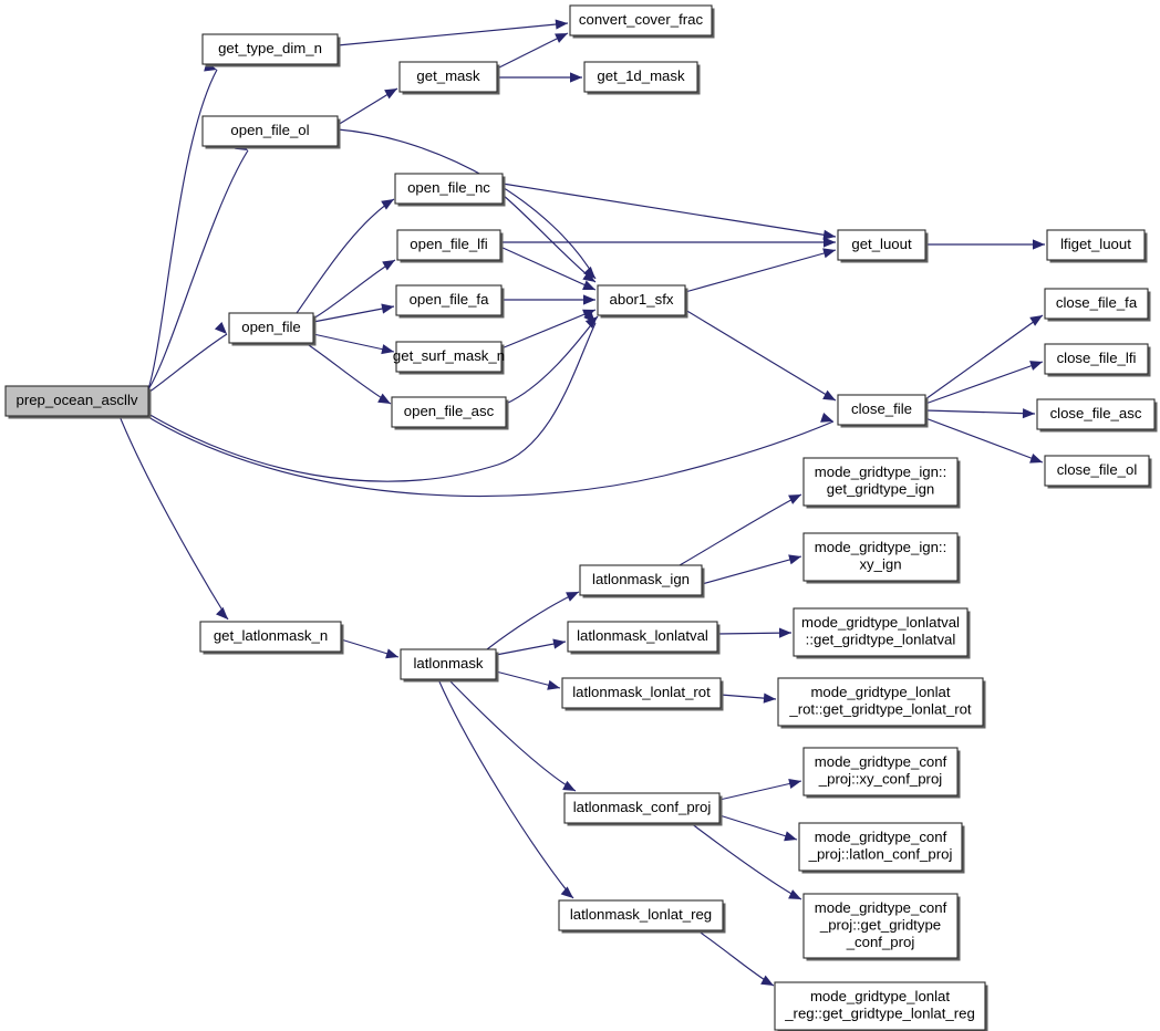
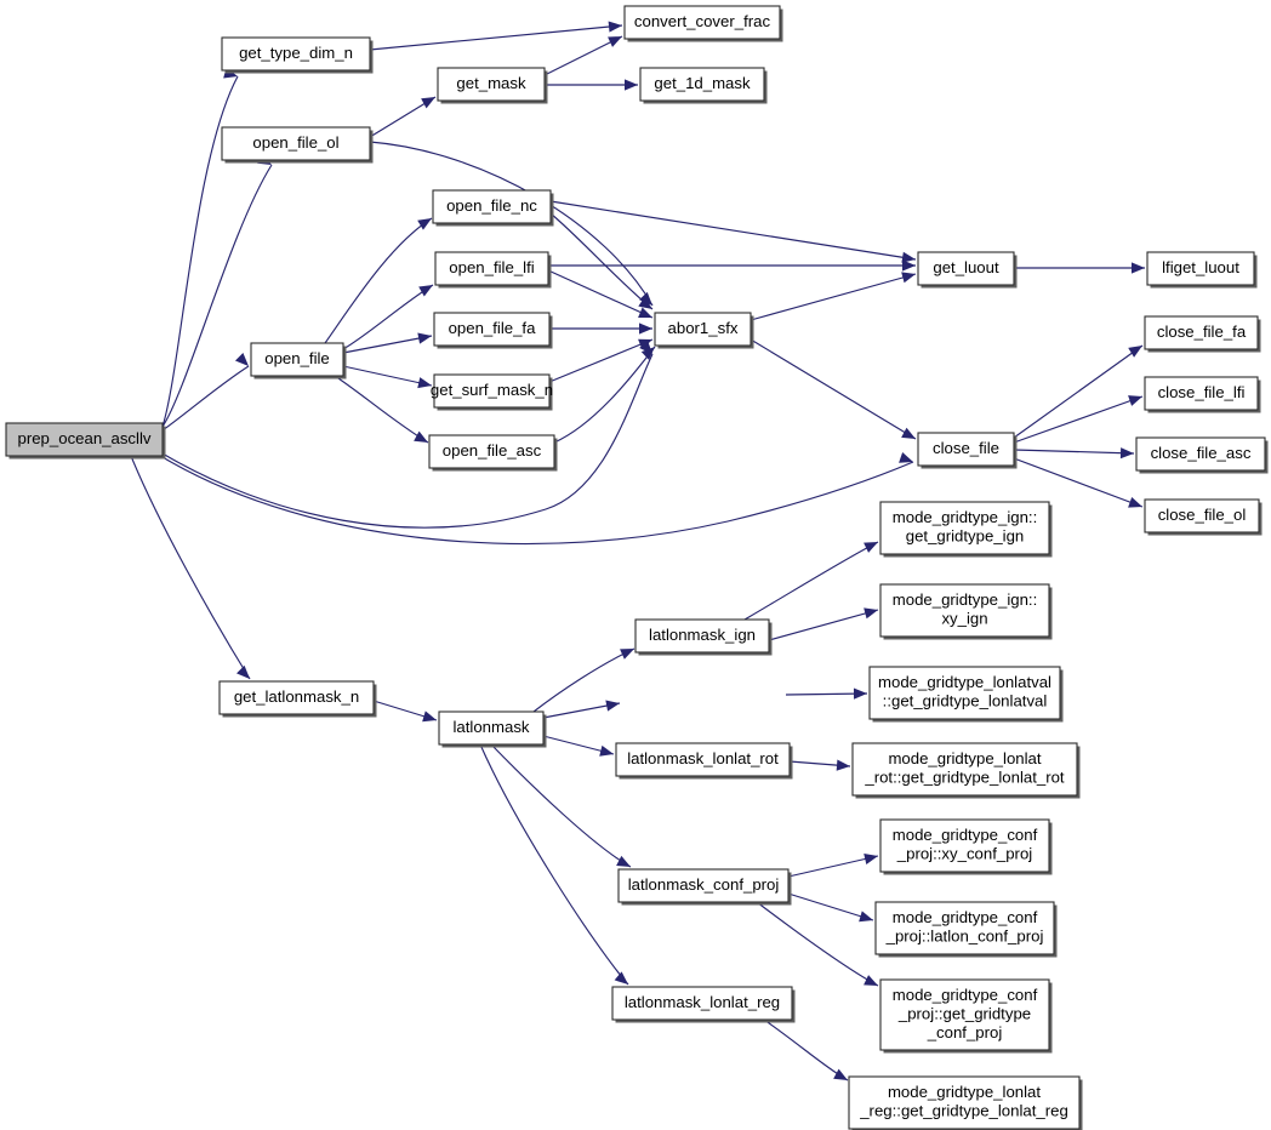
  prep_ocean_ascllv
  get_type_dim_n
  open_file_ol
  get_mask
  convert_cover_frac
  get_1d_mask
  open_file
  open_file_nc
  open_file_lfi
  open_file_fa
  get_surf_mask_n
  open_file_asc
  abor1_sfx
  get_luout
  lfiget_luout
  close_file
  close_file_fa
  close_file_lfi
  close_file_asc
  close_file_ol
  get_latlonmask_n
  latlonmask
  latlonmask_ign
- latlonmask_lonlatval
  latlonmask_lonlat_rot
  latlonmask_conf_proj
  latlonmask_lonlat_reg
  mode_gridtype_ign::
  get_gridtype_ign
  mode_gridtype_ign::
  xy_ign
  mode_gridtype_lonlatval
  ::get_gridtype_lonlatval
  mode_gridtype_lonlat
  _rot::get_gridtype_lonlat_rot
  mode_gridtype_conf
  _proj::xy_conf_proj
  mode_gridtype_conf
  _proj::latlon_conf_proj
  mode_gridtype_conf
  _proj::get_gridtype
  _conf_proj
  mode_gridtype_lonlat
  _reg::get_gridtype_lonlat_reg
